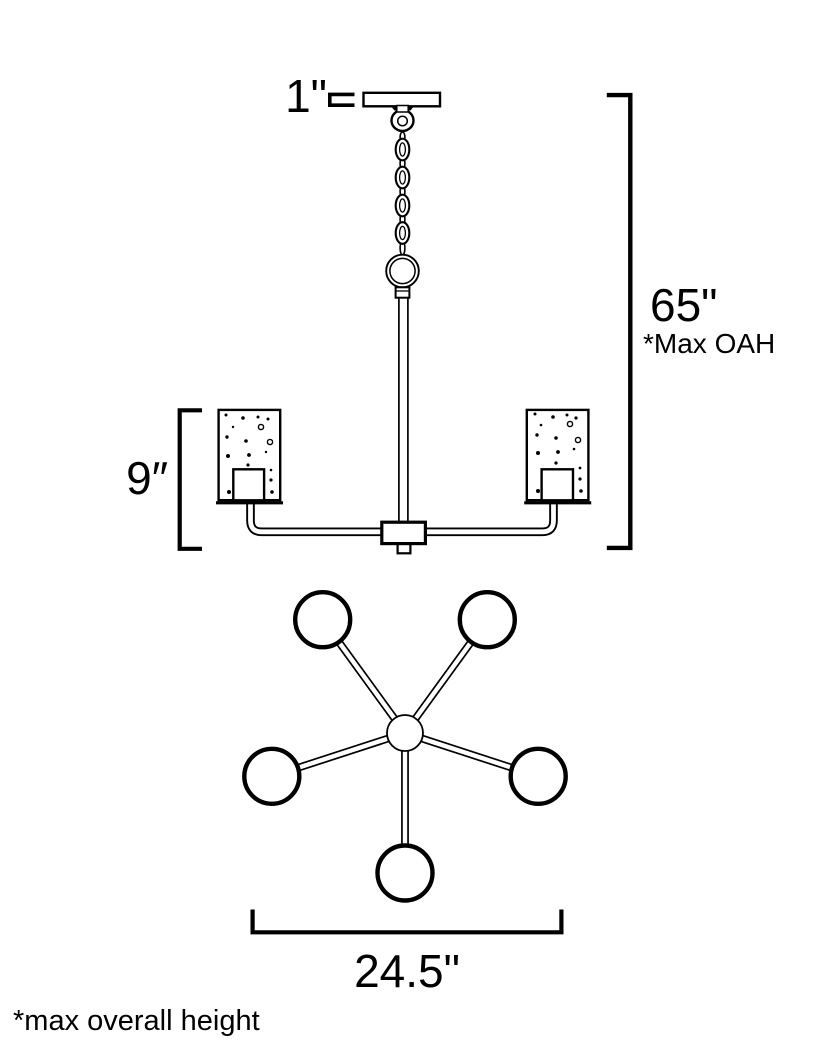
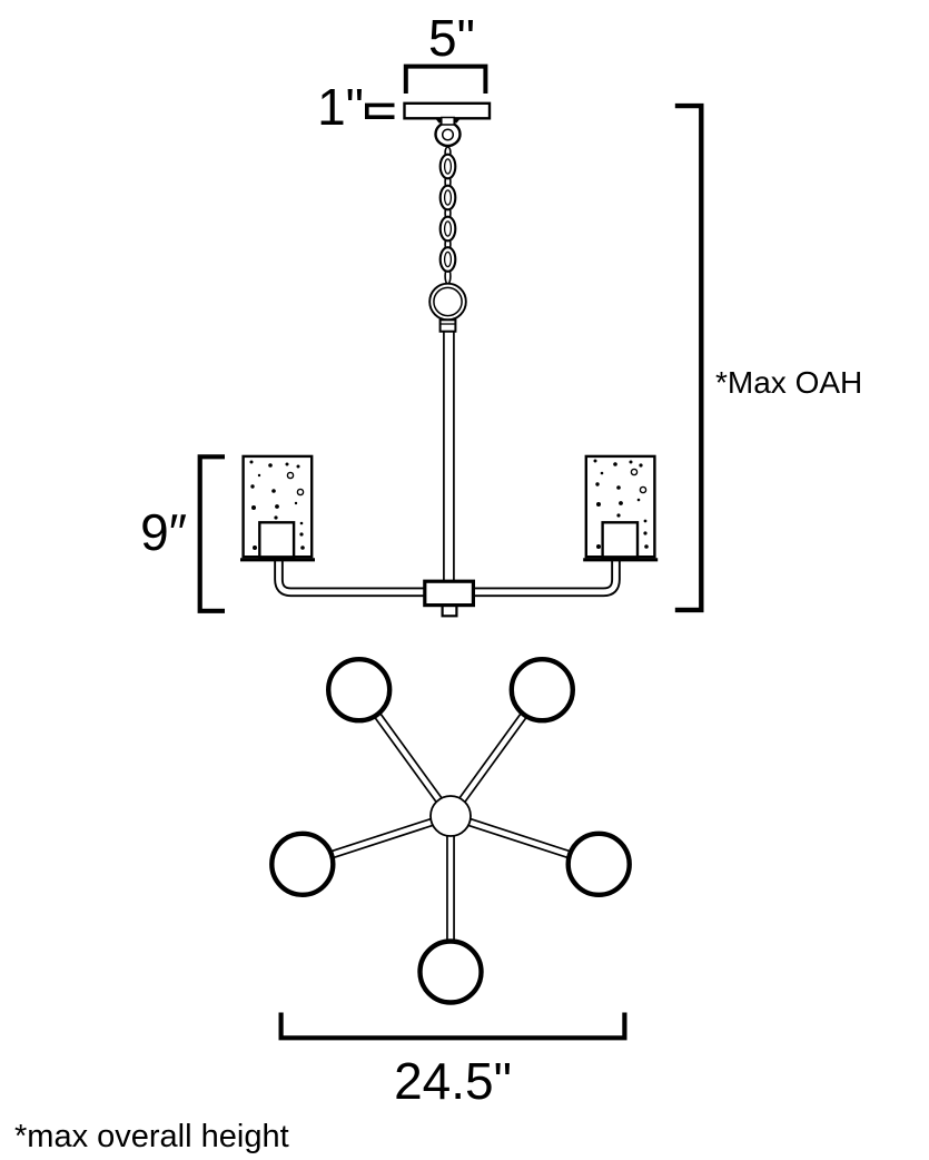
+ 5"
  1"
  9″
- 65"
  *Max OAH
  24.5"
  *max overall height
